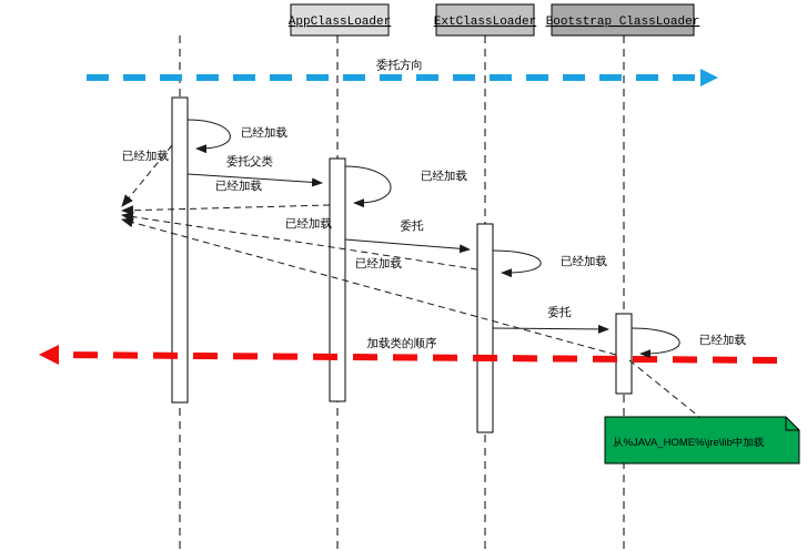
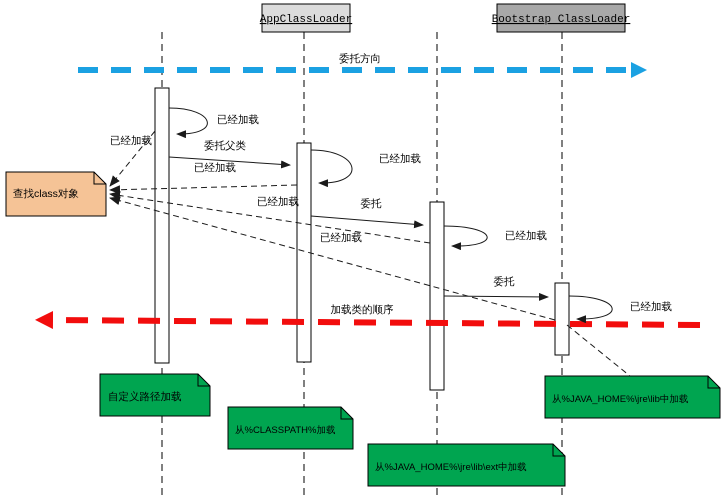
  AppClassLoader
- ExtClassLoader
  Bootstrap ClassLoader
  委托方向
  加载类的顺序
  已经加载
  委托父类
  已经加载
  已经加载
  已经加
  已经加载
  委托
  已经加载
  已经加载
  委托
  已经加载
+ 查找class对象
+ 自定义路径加载
+ 从%CLASSPATH%加载
+ 从%JAVA_HOME%\jre\lib\ext中加载
  从%JAVA_HOME%\jre\lib中加载
